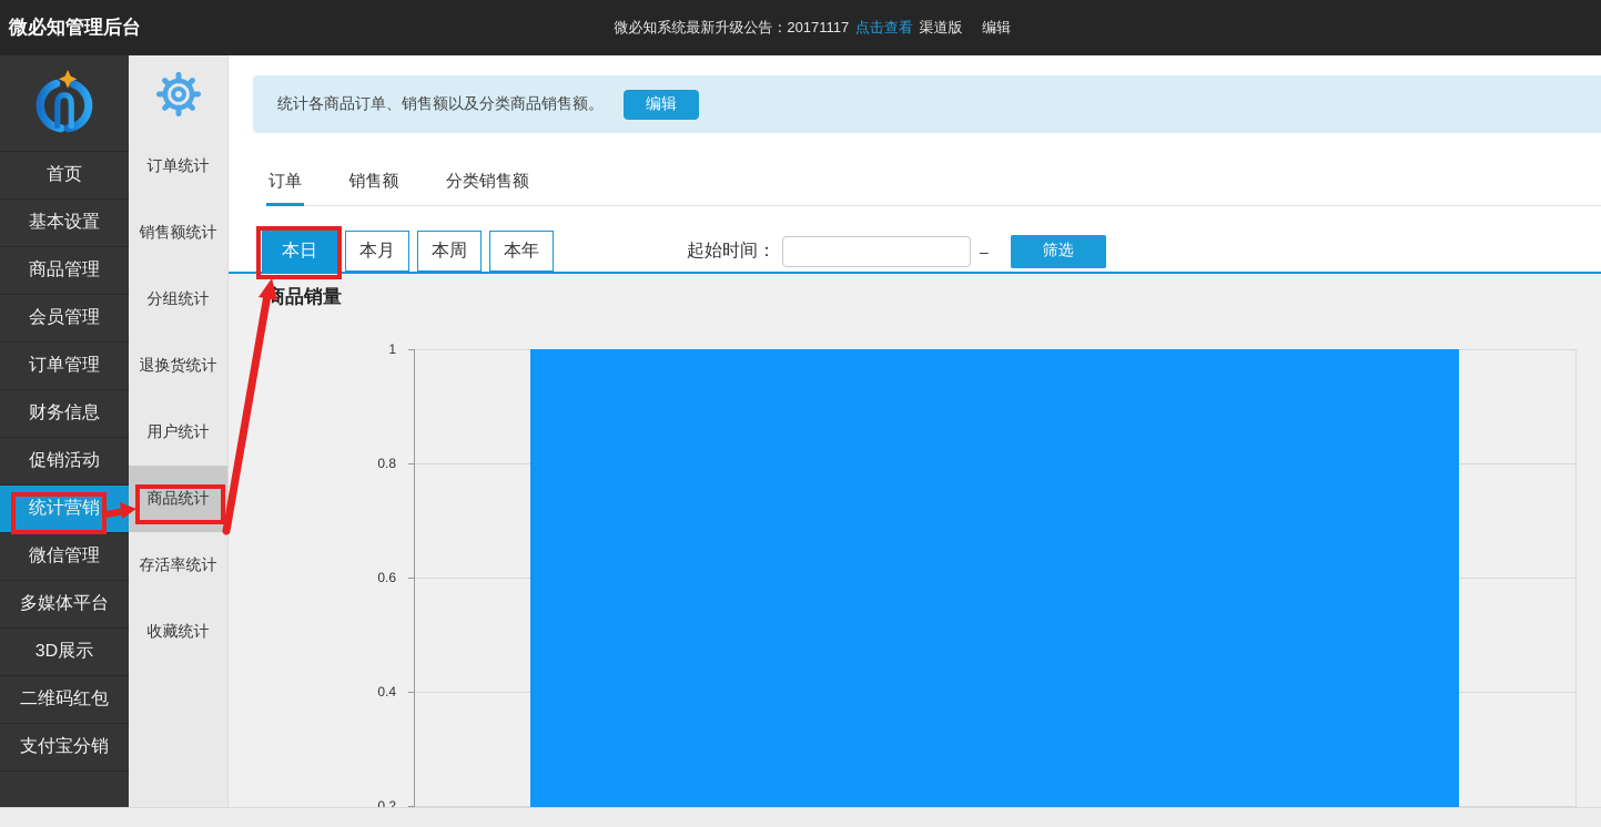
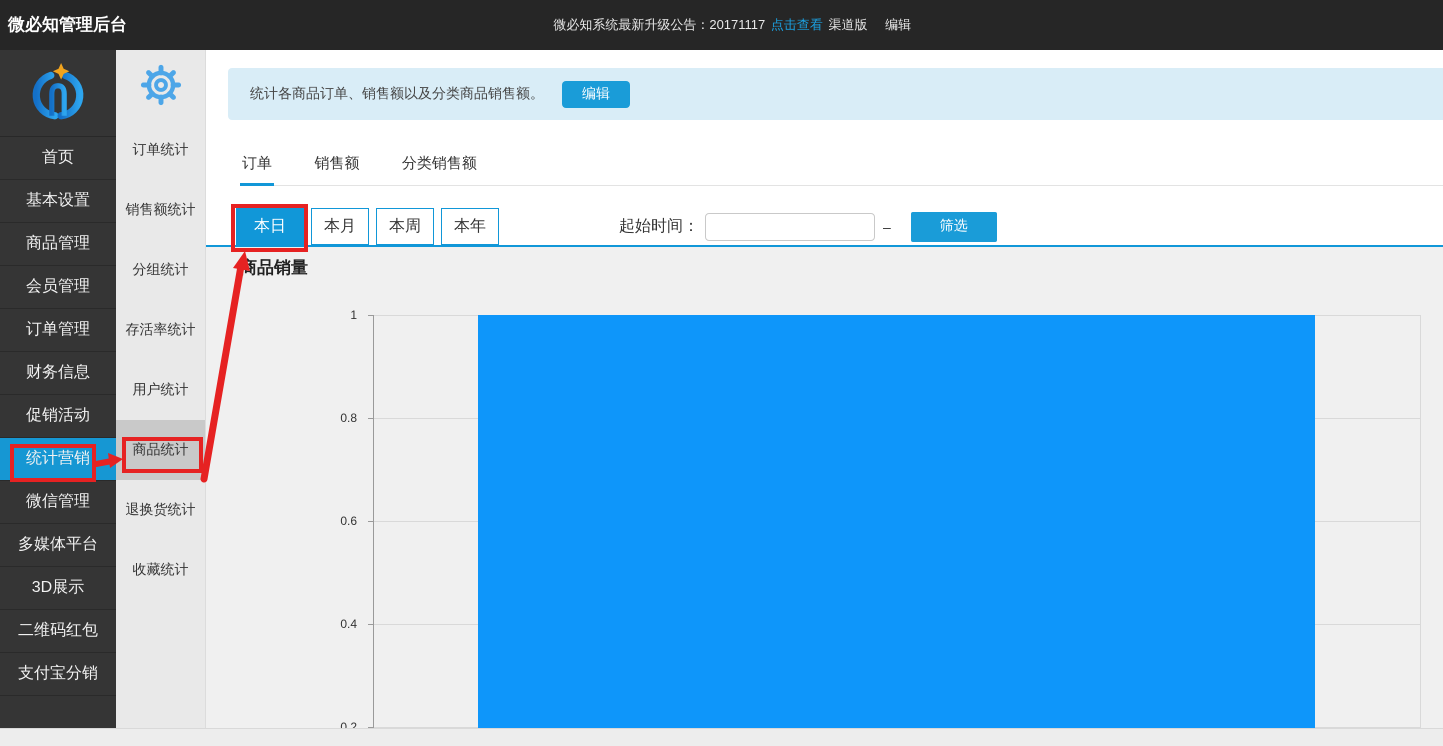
  微必知管理后台
  微必知系统最新升级公告：20171117 点击查看 渠道版 编辑
  首页
  基本设置
  商品管理
  会员管理
  订单管理
  财务信息
  促销活动
  统计营销
  微信管理
  多媒体平台
  3D展示
  二维码红包
  支付宝分销
  订单统计
  销售额统计
  分组统计
- 退换货统计
+ 存活率统计
  用户统计
  商品统计
- 存活率统计
+ 退换货统计
  收藏统计
  统计各商品订单、销售额以及分类商品销售额。
  编辑
  订单 销售额 分类销售额
  本日
  本月
  本周
  本年
  起始时间：
  –
  筛选
  品销量
  1
  0.8
  0.6
  0.4
  0.2
